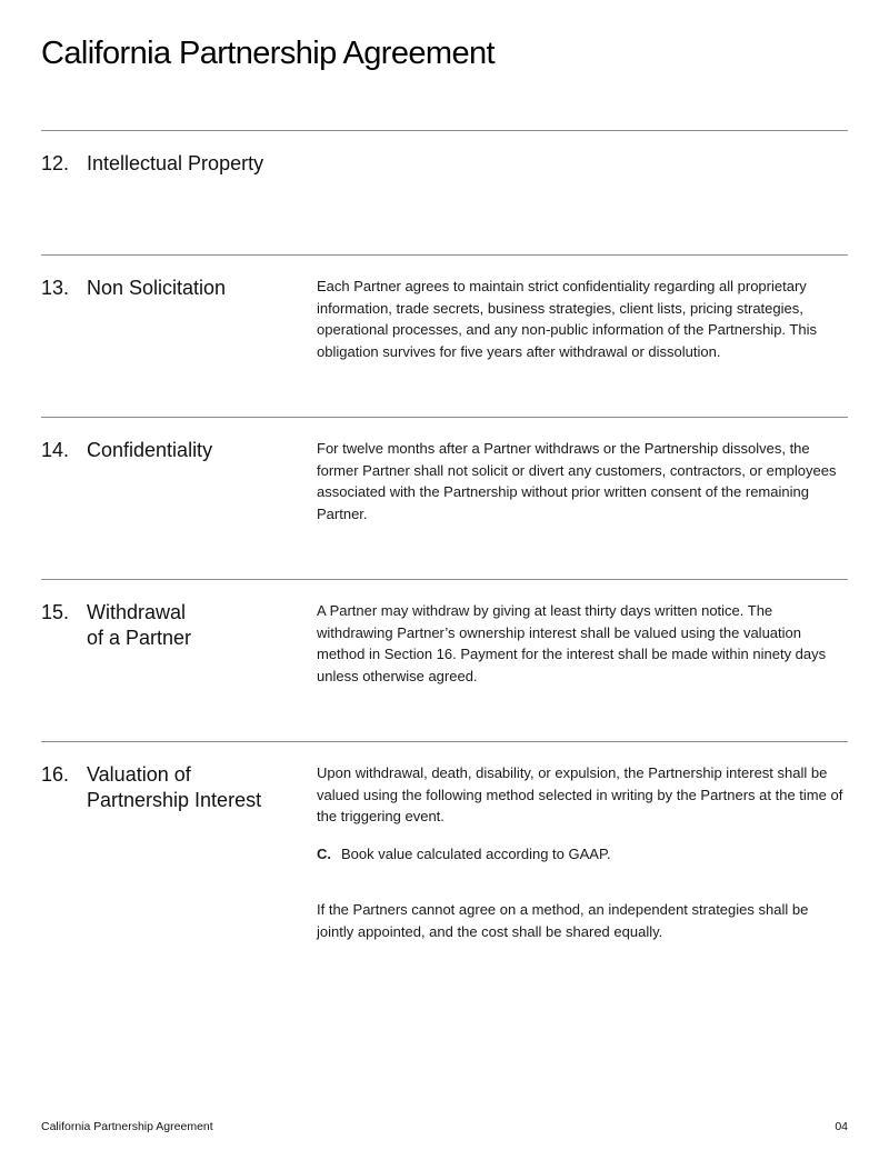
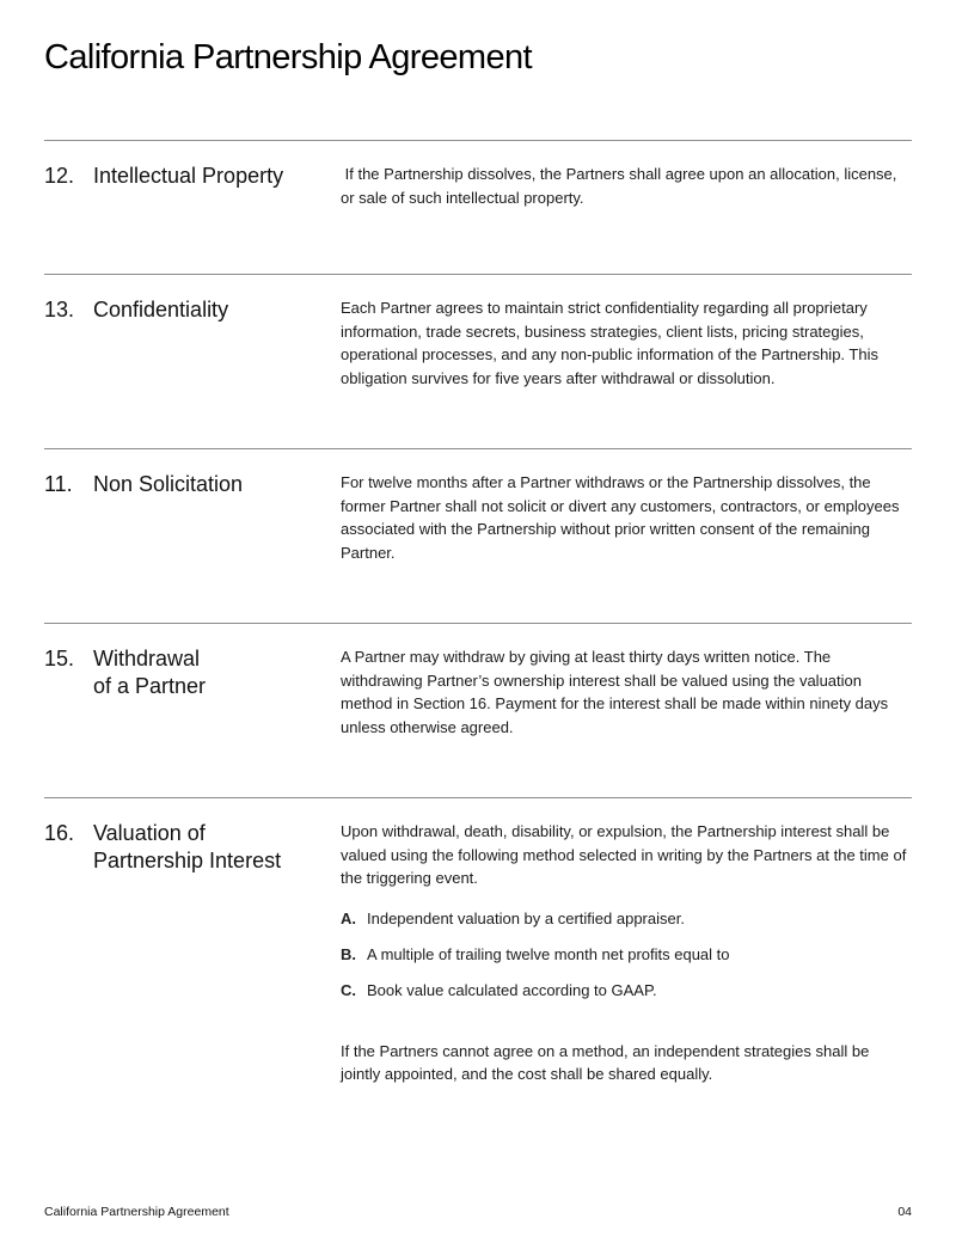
  California Partnership Agreement
  12.
  Intellectual Property
+ If the Partnership dissolves, the Partners shall agree upon an allocation, license, or sale of such intellectual property.
  13.
- Non Solicitation
+ Confidentiality
  Each Partner agrees to maintain strict confidentiality regarding all proprietary information, trade secrets, business strategies, client lists, pricing strategies, operational processes, and any non-public information of the Partnership. This obligation survives for five years after withdrawal or dissolution.
- 14.
+ 11.
- Confidentiality
+ Non Solicitation
  For twelve months after a Partner withdraws or the Partnership dissolves, the former Partner shall not solicit or divert any customers, contractors, or employees associated with the Partnership without prior written consent of the remaining Partner.
  15.
  Withdrawal
  of a Partner
  A Partner may withdraw by giving at least thirty days written notice. The withdrawing Partner’s ownership interest shall be valued using the valuation method in Section 16. Payment for the interest shall be made within ninety days unless otherwise agreed.
  16.
  Valuation of
  Partnership Interest
  Upon withdrawal, death, disability, or expulsion, the Partnership interest shall be valued using the following method selected in writing by the Partners at the time of the triggering event.
+ A.
+ Independent valuation by a certified appraiser.
+ B.
+ A multiple of trailing twelve month net profits equal to
  C.
  Book value calculated according to GAAP.
  If the Partners cannot agree on a method, an independent strategies shall be jointly appointed, and the cost shall be shared equally.
  California Partnership Agreement
  04
